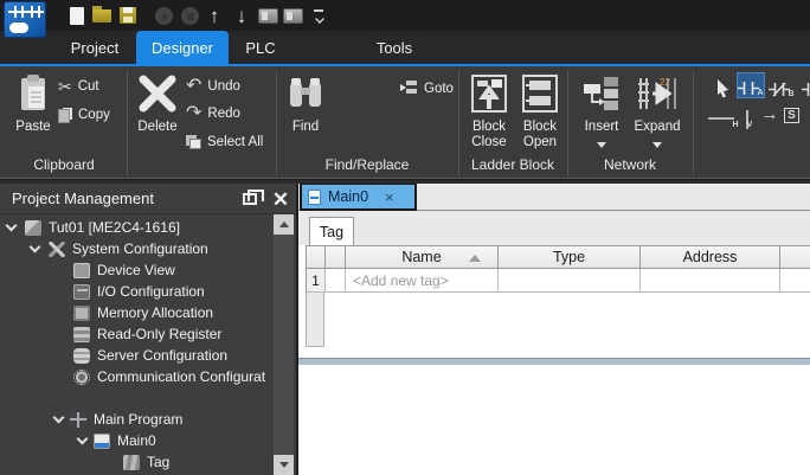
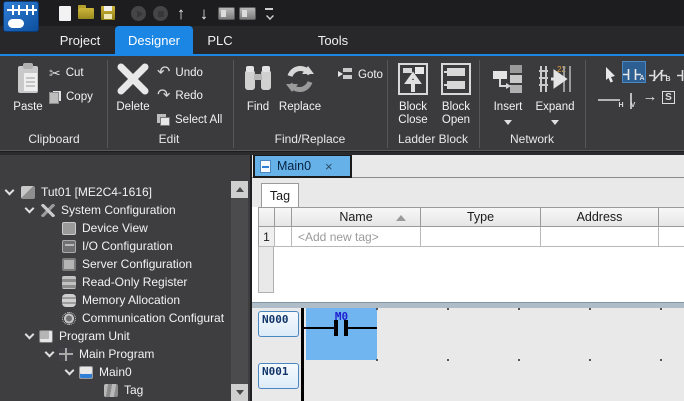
  ↑
  ↓
  Project
  Designer
  PLC
  Tools
  Paste
  ✂
  Cut
  Copy
  Clipboard
  Delete
  ↶
  Undo
  ↷
  Redo
  Select All
+ Edit
  Find
+ Replace
  Goto
  Find/Replace
  Block
  Close
  Block
  Open
  Ladder Block
  Insert
  Expand
  Network
  →
  S
- Project Management
- ✕
  Tut01 [ME2C4-1616]
  System Configuration
  Device View
  I/O Configuration
- Memory Allocation
+ Server Configuration
  Read-Only Register
- Server Configuration
+ Memory Allocation
  Communication Configurat
+ Program Unit
  Main Program
  Main0
  Tag
  Main0
  ×
  Tag
  Name
  Type
  Address
  1
  <Add new tag>
+ N000
+ N001
+ M0
